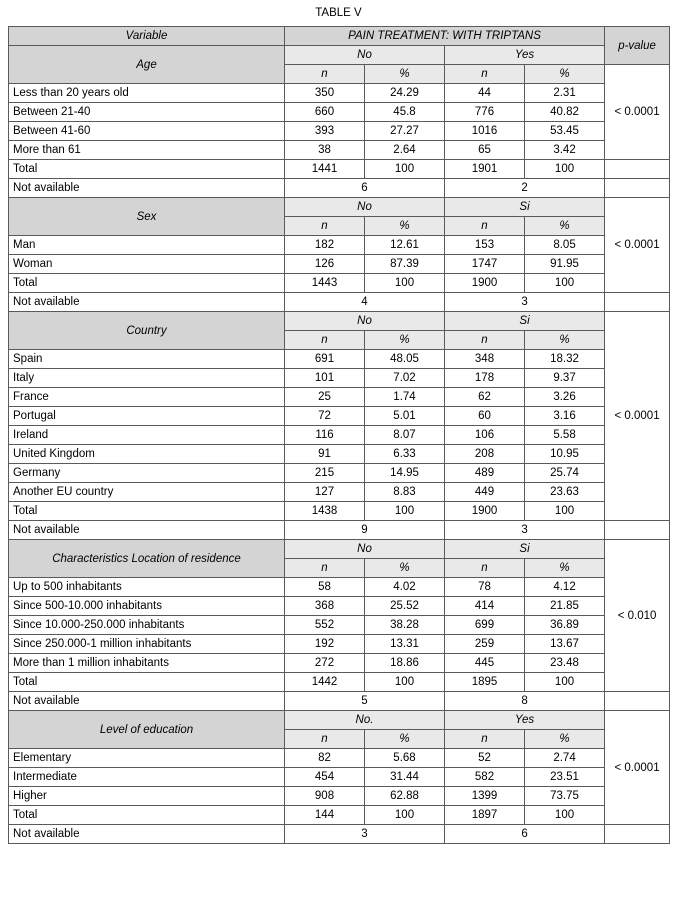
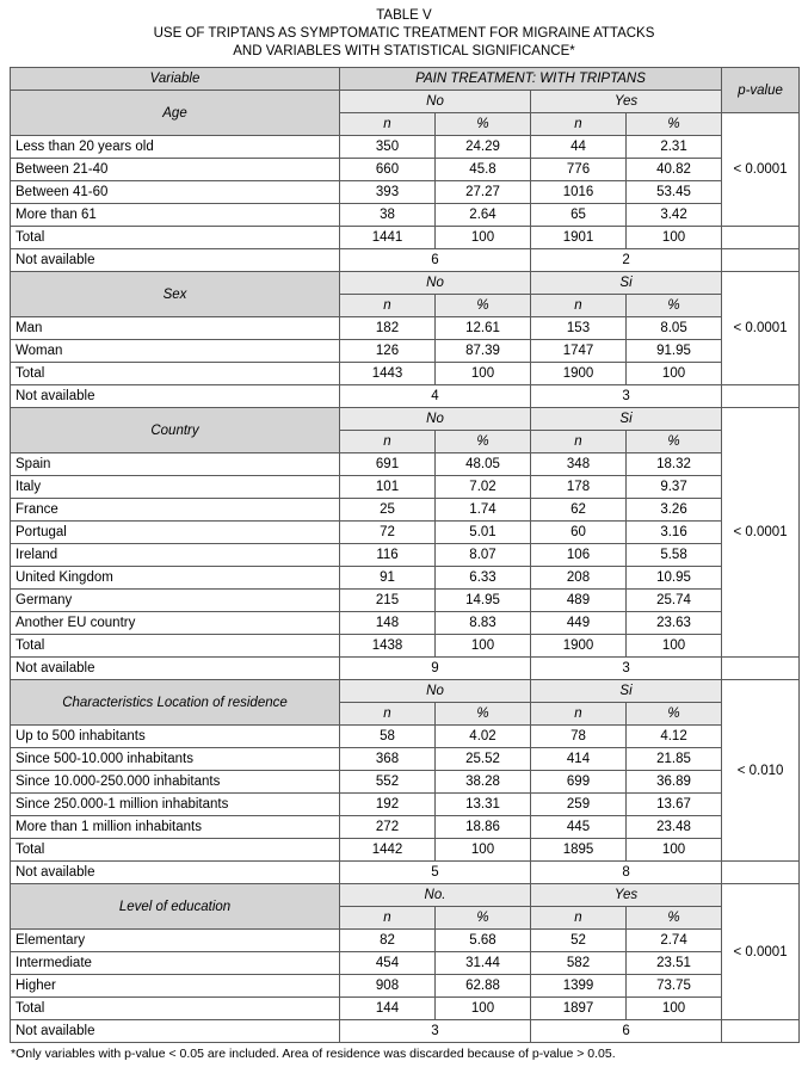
  TABLE V
+ USE OF TRIPTANS AS SYMPTOMATIC TREATMENT FOR MIGRAINE ATTACKS
+ AND VARIABLES WITH STATISTICAL SIGNIFICANCE*
  Variable	PAIN TREATMENT: WITH TRIPTANS	p-value
  Age	No	Yes
  n	%	n	%	< 0.0001
  Less than 20 years old	350	24.29	44	2.31
  Between 21-40	660	45.8	776	40.82
  Between 41-60	393	27.27	1016	53.45
  More than 61	38	2.64	65	3.42
  Total	1441	100	1901	100
  Not available	6	2
  Sex	No	Si	< 0.0001
  n	%	n	%
  Man	182	12.61	153	8.05
  Woman	126	87.39	1747	91.95
  Total	1443	100	1900	100
  Not available	4	3
  Country	No	Si	< 0.0001
  n	%	n	%
  Spain	691	48.05	348	18.32
  Italy	101	7.02	178	9.37
  France	25	1.74	62	3.26
  Portugal	72	5.01	60	3.16
  Ireland	116	8.07	106	5.58
  United Kingdom	91	6.33	208	10.95
  Germany	215	14.95	489	25.74
- Another EU country	127	8.83	449	23.63
+ Another EU country	148	8.83	449	23.63
  Total	1438	100	1900	100
  Not available	9	3
  Characteristics Location of residence	No	Si	< 0.010
  n	%	n	%
  Up to 500 inhabitants	58	4.02	78	4.12
  Since 500-10.000 inhabitants	368	25.52	414	21.85
  Since 10.000-250.000 inhabitants	552	38.28	699	36.89
  Since 250.000-1 million inhabitants	192	13.31	259	13.67
  More than 1 million inhabitants	272	18.86	445	23.48
  Total	1442	100	1895	100
  Not available	5	8
  Level of education	No.	Yes	< 0.0001
  n	%	n	%
  Elementary	82	5.68	52	2.74
  Intermediate	454	31.44	582	23.51
  Higher	908	62.88	1399	73.75
  Total	144	100	1897	100
  Not available	3	6
+ *Only variables with p-value < 0.05 are included. Area of residence was discarded because of p-value > 0.05.
